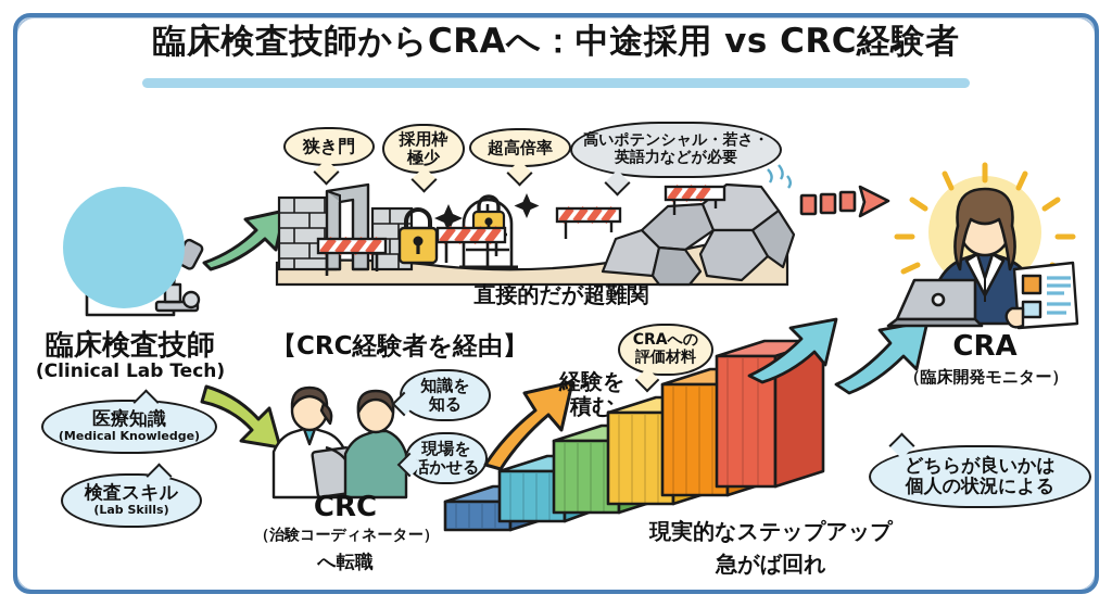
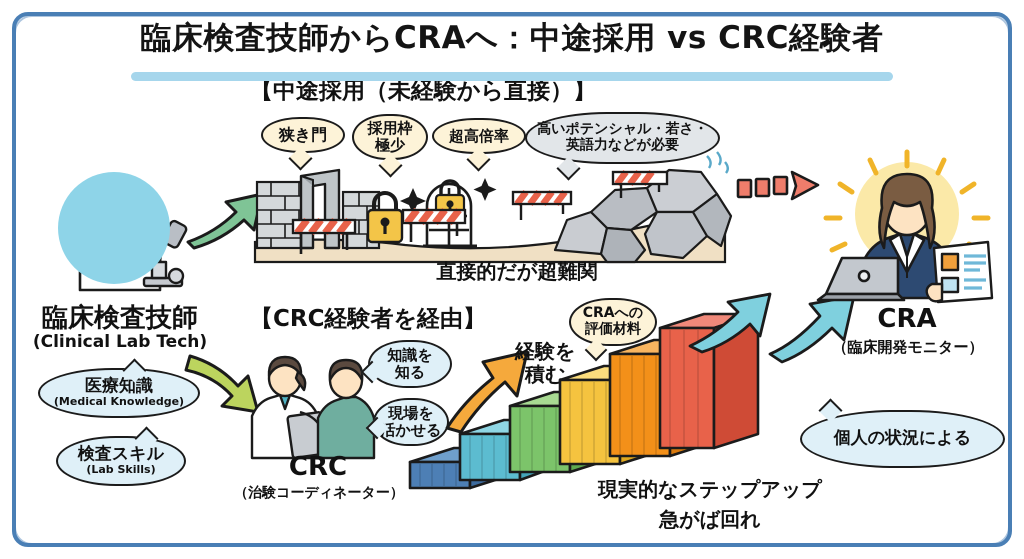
  臨床検査技師からCRAへ：中途採用 vs CRC経験者
+ 【中途採用（未経験から直接）】
  【CRC経験者を経由】
  臨床検査技師
  (Clinical Lab Tech)
  医療知識
  (Medical Knowledge)
  検査スキル
  (Lab Skills)
  狭き門
  採用枠
  極少
  超高倍率
  高いポテンシャル・若さ・
  英語力などが必要
  直接的だが超難関
  知識を
  知る
  現場を
  活かせる
  CRC
  （治験コーディネーター）
- へ転職
  経験を
  積む
  CRAへの
  評価材料
  現実的なステップアップ
  急がば回れ
  CRA
  （臨床開発モニター）
- どちらが良いかは
  個人の状況による
